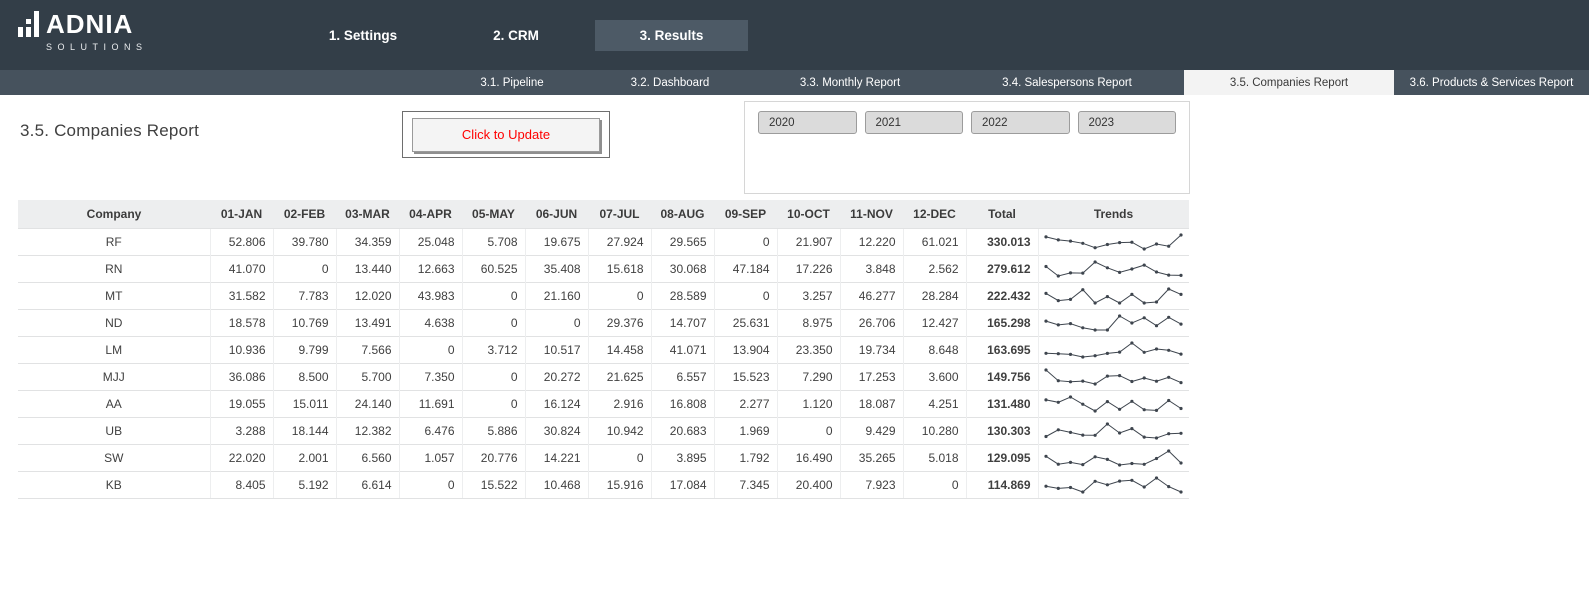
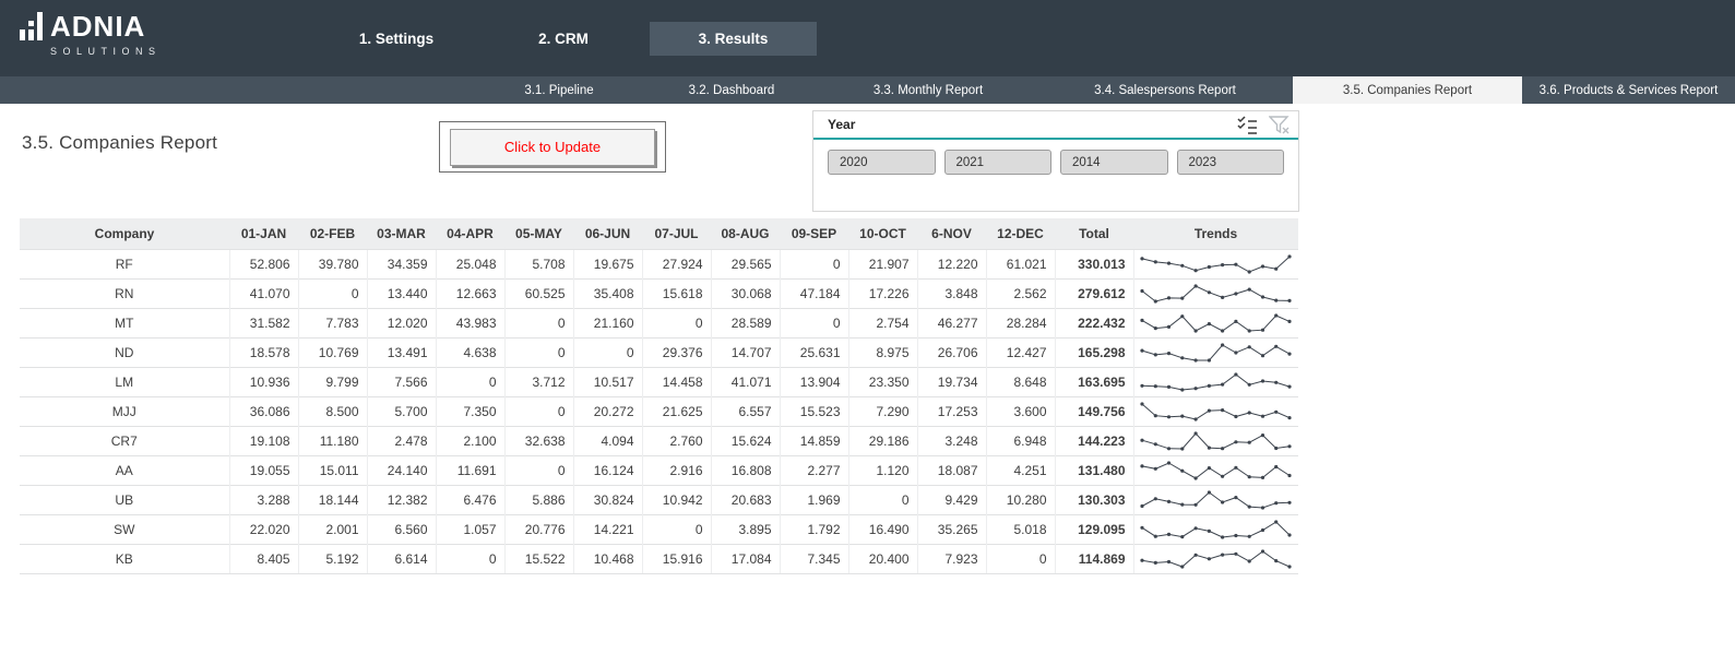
  ADNIA
  SOLUTIONS
  1. Settings
  2. CRM
  3. Results
  3.1. Pipeline
  3.2. Dashboard
  3.3. Monthly Report
  3.4. Salespersons Report
  3.5. Companies Report
  3.6. Products & Services Report
  3.5. Companies Report
  Click to Update
+ Year
  2020
  2021
- 2022
+ 2014
  2023
- Company	01-JAN	02-FEB	03-MAR	04-APR	05-MAY	06-JUN	07-JUL	08-AUG	09-SEP	10-OCT	11-NOV	12-DEC	Total	Trends
+ Company	01-JAN	02-FEB	03-MAR	04-APR	05-MAY	06-JUN	07-JUL	08-AUG	09-SEP	10-OCT	6-NOV	12-DEC	Total	Trends
  RF	52.806	39.780	34.359	25.048	5.708	19.675	27.924	29.565	0	21.907	12.220	61.021	330.013
  RN	41.070	0	13.440	12.663	60.525	35.408	15.618	30.068	47.184	17.226	3.848	2.562	279.612
- MT	31.582	7.783	12.020	43.983	0	21.160	0	28.589	0	3.257	46.277	28.284	222.432
+ MT	31.582	7.783	12.020	43.983	0	21.160	0	28.589	0	2.754	46.277	28.284	222.432
  ND	18.578	10.769	13.491	4.638	0	0	29.376	14.707	25.631	8.975	26.706	12.427	165.298
  LM	10.936	9.799	7.566	0	3.712	10.517	14.458	41.071	13.904	23.350	19.734	8.648	163.695
  MJJ	36.086	8.500	5.700	7.350	0	20.272	21.625	6.557	15.523	7.290	17.253	3.600	149.756
+ CR7	19.108	11.180	2.478	2.100	32.638	4.094	2.760	15.624	14.859	29.186	3.248	6.948	144.223
  AA	19.055	15.011	24.140	11.691	0	16.124	2.916	16.808	2.277	1.120	18.087	4.251	131.480
  UB	3.288	18.144	12.382	6.476	5.886	30.824	10.942	20.683	1.969	0	9.429	10.280	130.303
  SW	22.020	2.001	6.560	1.057	20.776	14.221	0	3.895	1.792	16.490	35.265	5.018	129.095
  KB	8.405	5.192	6.614	0	15.522	10.468	15.916	17.084	7.345	20.400	7.923	0	114.869
